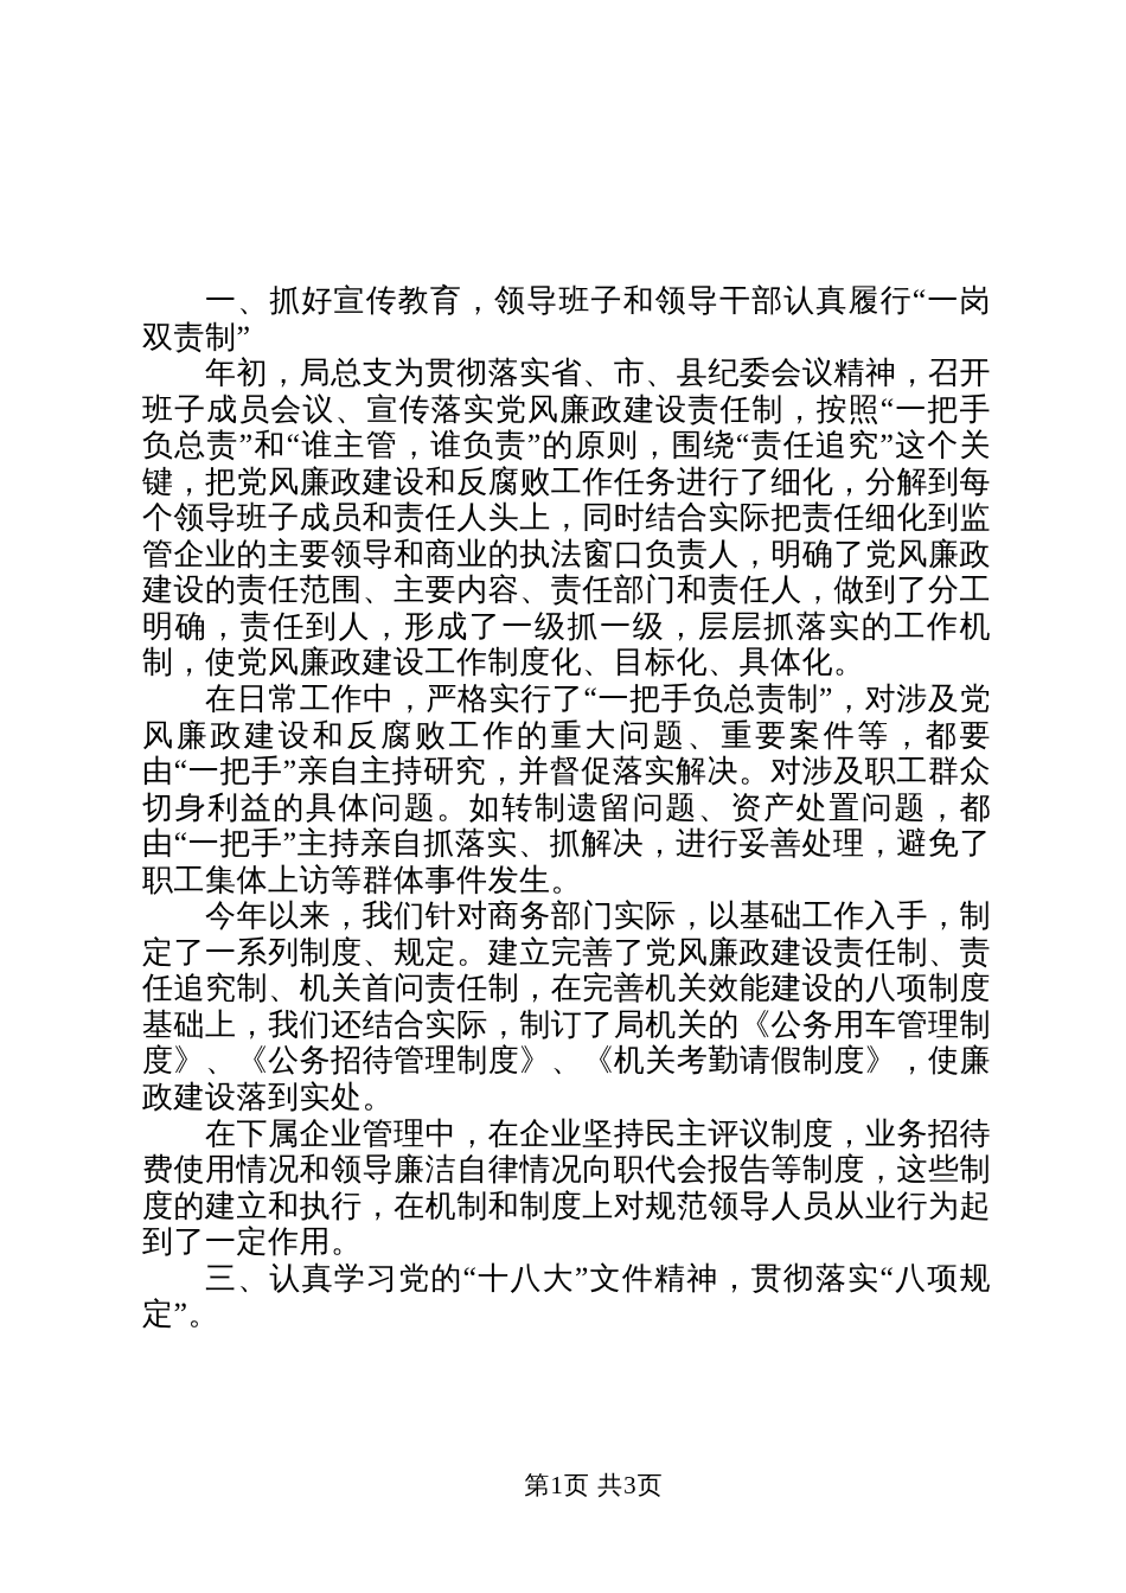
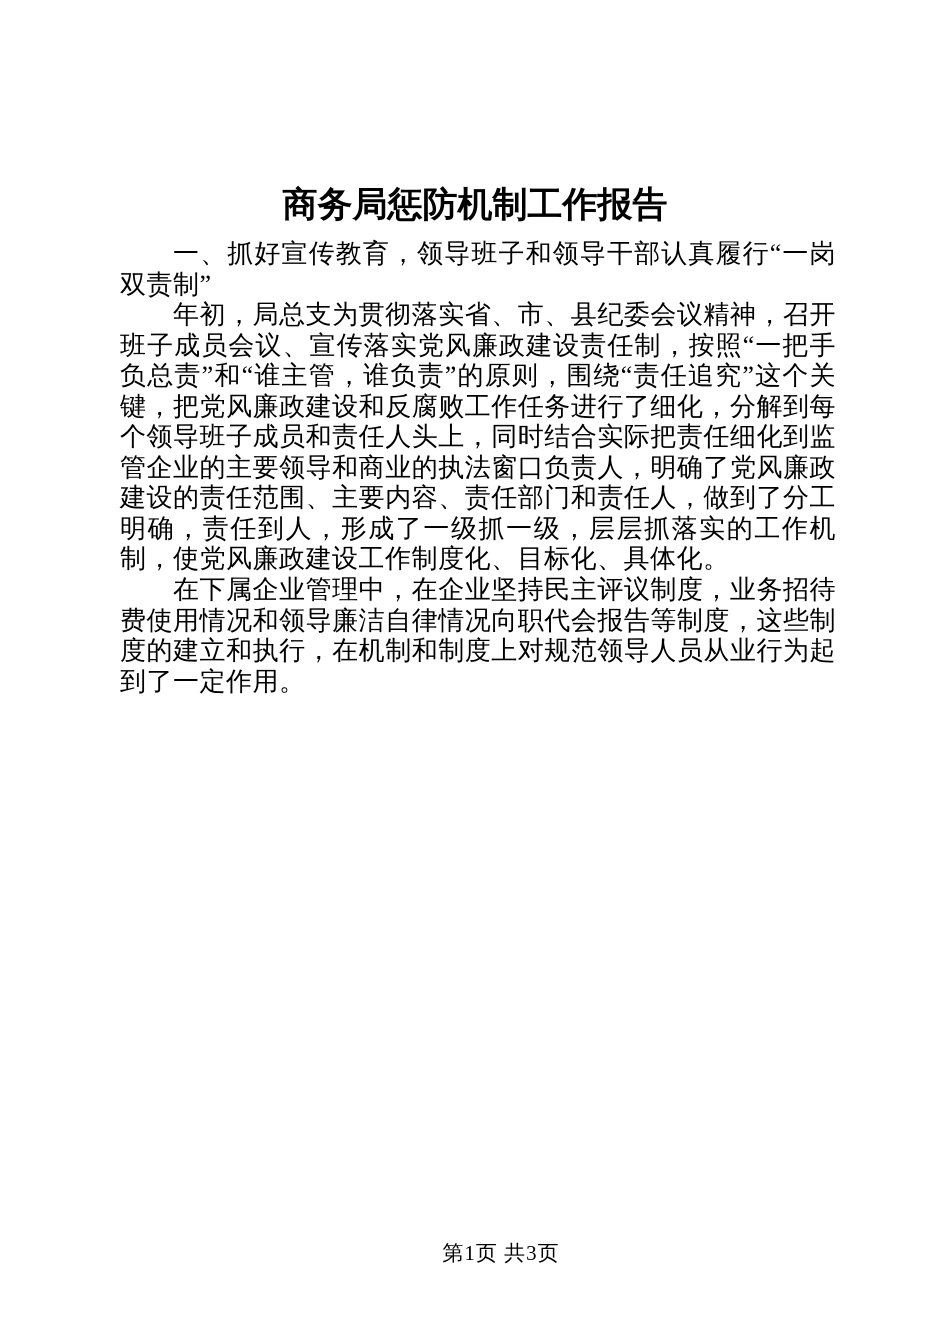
+ 商务局惩防机制工作报告
  一、抓好宣传教育，领导班子和领导干部认真履行“一岗双责制”
  年初，局总支为贯彻落实省、市、县纪委会议精神，召开班子成员会议、宣传落实党风廉政建设责任制，按照“一把手负总责”和“谁主管，谁负责”的原则，围绕“责任追究”这个关键，把党风廉政建设和反腐败工作任务进行了细化，分解到每个领导班子成员和责任人头上，同时结合实际把责任细化到监管企业的主要领导和商业的执法窗口负责人，明确了党风廉政建设的责任范围、主要内容、责任部门和责任人，做到了分工明确，责任到人，形成了一级抓一级，层层抓落实的工作机制，使党风廉政建设工作制度化、目标化、具体化。
- 在日常工作中，严格实行了“一把手负总责制”，对涉及党风廉政建设和反腐败工作的重大问题、重要案件等，都要由“一把手”亲自主持研究，并督促落实解决。对涉及职工群众切身利益的具体问题。如转制遗留问题、资产处置问题，都由“一把手”主持亲自抓落实、抓解决，进行妥善处理，避免了职工集体上访等群体事件发生。
- 今年以来，我们针对商务部门实际，以基础工作入手，制定了一系列制度、规定。建立完善了党风廉政建设责任制、责任追究制、机关首问责任制，在完善机关效能建设的八项制度基础上，我们还结合实际，制订了局机关的《公务用车管理制度》、《公务招待管理制度》、《机关考勤请假制度》，使廉政建设落到实处。
  在下属企业管理中，在企业坚持民主评议制度，业务招待费使用情况和领导廉洁自律情况向职代会报告等制度，这些制度的建立和执行，在机制和制度上对规范领导人员从业行为起到了一定作用。
- 三、认真学习党的“十八大”文件精神，贯彻落实“八项规定”。
  第1页 共3页
